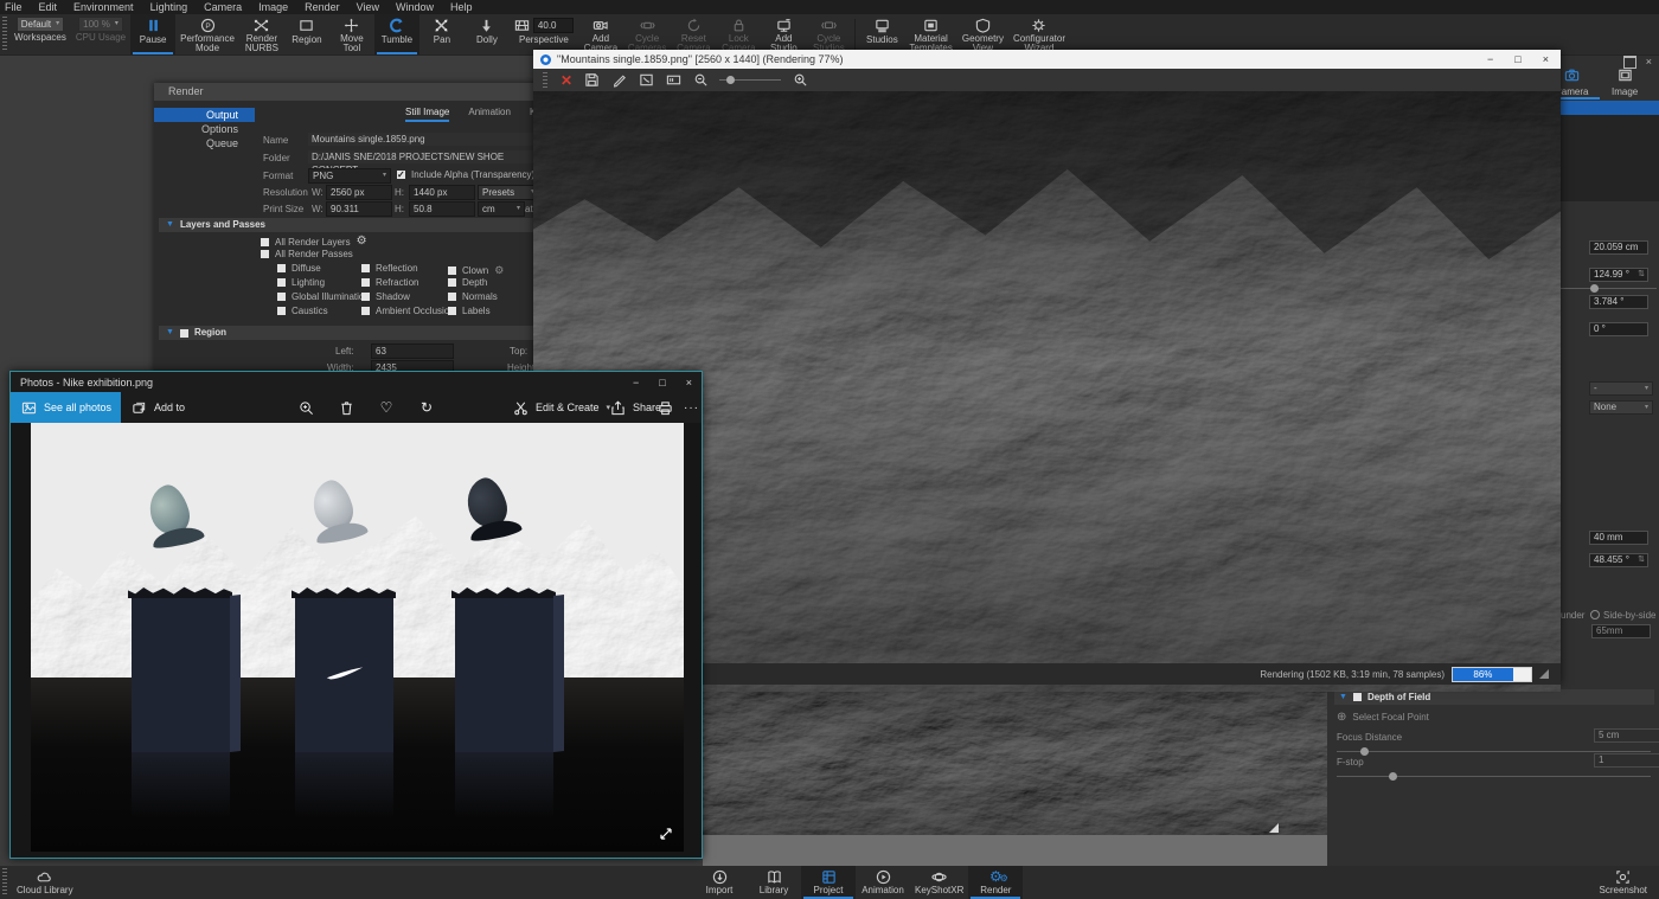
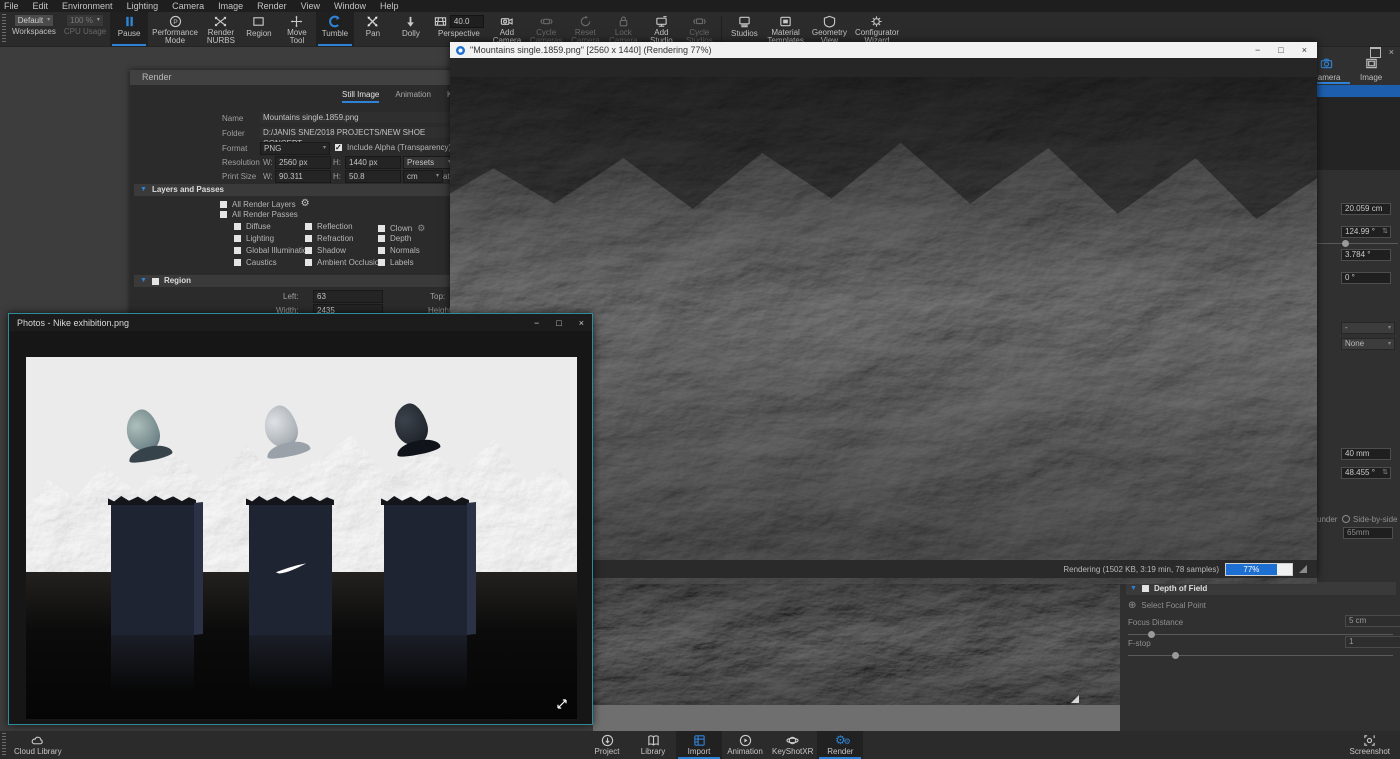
  File
  Edit
  Environment
  Lighting
  Camera
  Image
  Render
  View
  Window
  Help
  Default
  Workspaces
  100 %
  CPU Usage
  Pause
  Performance
  Mode
  Render
  NURBS
  Region
  Move
  Tool
  Tumble
  Pan
  Dolly
  40.0
  Perspective
  Add
  Camera
  Cycle
  Cameras
  Reset
  Camera
  Lock
  Camera
  Add
  Studio
  Cycle
  Studios
  Studios
  Material
  Templates
  Geometry
  View
  Configurator
  Wizard
  ×
  amera
  Image
  20.059 cm
  124.99 °
  3.784 °
  0 °
  -
  None
  40 mm
  48.455 °
  under
  Side-by-side
  65mm
  Depth of Field
  ⊕
  Select Focal Point
  Focus Distance
  5 cm
  F-stop
  1
  Render
- Output
- Options
- Queue
  Still Image
  Animation
  Name
  Mountains single.1859.png
  Folder
  D:/JANIS SNE/2018 PROJECTS/NEW SHOE
  Format
  PNG
  Include Alpha (Transparency
  Resolution
  W:
  2560 px
  H:
  1440 px
  Presets
  Print Size
  W:
  90.311
  H:
  50.8
  cm
  at
  Layers and Passes
  All Render Layers
  ⚙
  All Render Passes
  Diffuse
  Lighting
  Global Illuminati
  Caustics
  Reflection
  Refraction
  Shadow
  Ambient Occlusi
  Clown
  ⚙
  Depth
  Normals
  Labels
  Region
  Left:
  63
  Top:
  Width:
  2435
  Heigh
  "Mountains single.1859.png" [2560 x 1440] (Rendering 77%)
  −
  □
  ×
- ✕
  Rendering (1502 KB, 3:19 min, 78 samples)
- 86%
+ 77%
  Photos - Nike exhibition.png
  −
  □
  ×
- See all photos
- Add to
- ♡
- ↻
- Edit & Create
- Share
- ···
  Cloud Library
- Import
+ Project
  Library
- Project
+ Import
  Animation
  KeyShotXR
  ⚙
  ⚙
  Render
  Screenshot
